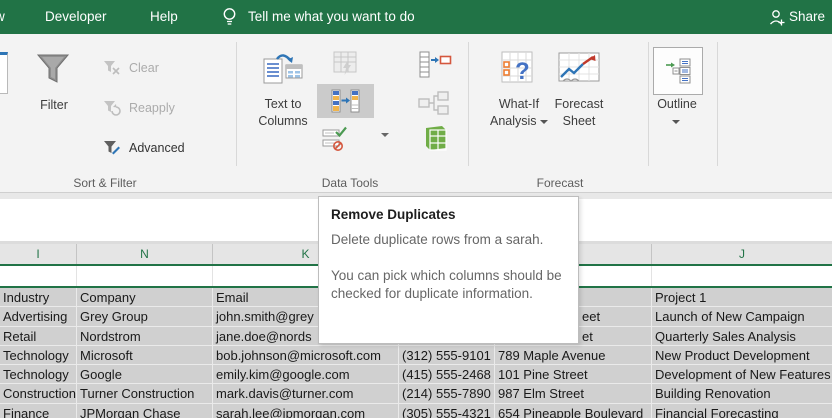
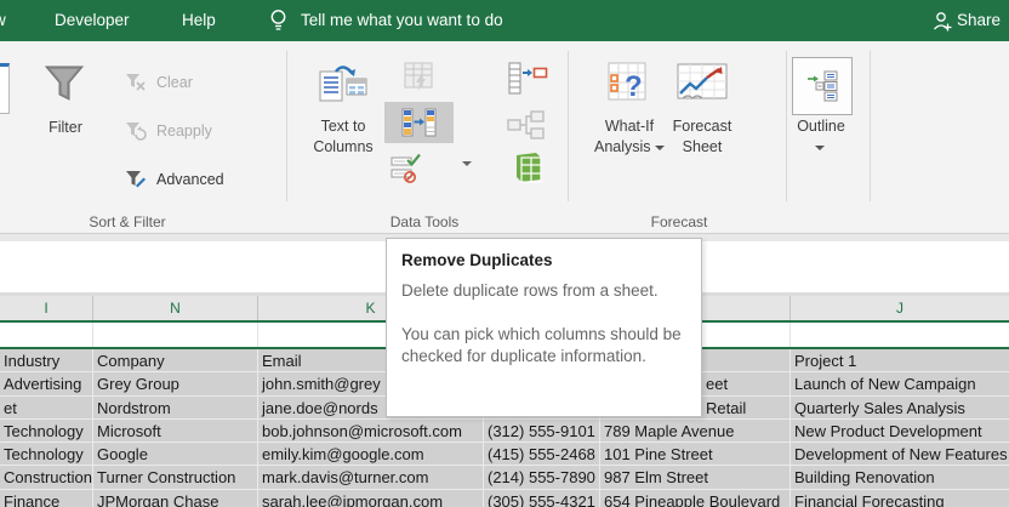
  Developer
  Help
  Tell me what you want to do
  Share
  Filter
  Clear
  Reapply
  Advanced
  Sort & Filter
  Text to
  Columns
  Data Tools
  ?
  What-If
  Analysis
  Forecast
  Sheet
  Forecast
  Outline
  I
  N
  K
  J
  Industry
  Company
  Email
  Project 1
  Advertising
  Grey Group
  john.smith@grey
  eet
  Launch of New Campaign
- Retail
+ et
  Nordstrom
  jane.doe@nords
- et
+ Retail
  Quarterly Sales Analysis
  Technology
  Microsoft
  bob.johnson@microsoft.com
  (312) 555-9101
  789 Maple Avenue
  New Product Development
  Technology
  Google
  emily.kim@google.com
  (415) 555-2468
  101 Pine Street
  Development of New Features
  Construction
  Turner Construction
  mark.davis@turner.com
  (214) 555-7890
  987 Elm Street
  Building Renovation
  Finance
  JPMorgan Chase
  sarah.lee@jpmorgan.com
  (305) 555-4321
  654 Pineapple Boulevard
  Financial Forecasting
  Remove Duplicates
- Delete duplicate rows from a sarah.
+ Delete duplicate rows from a sheet.
  You can pick which columns should be checked for duplicate information.
